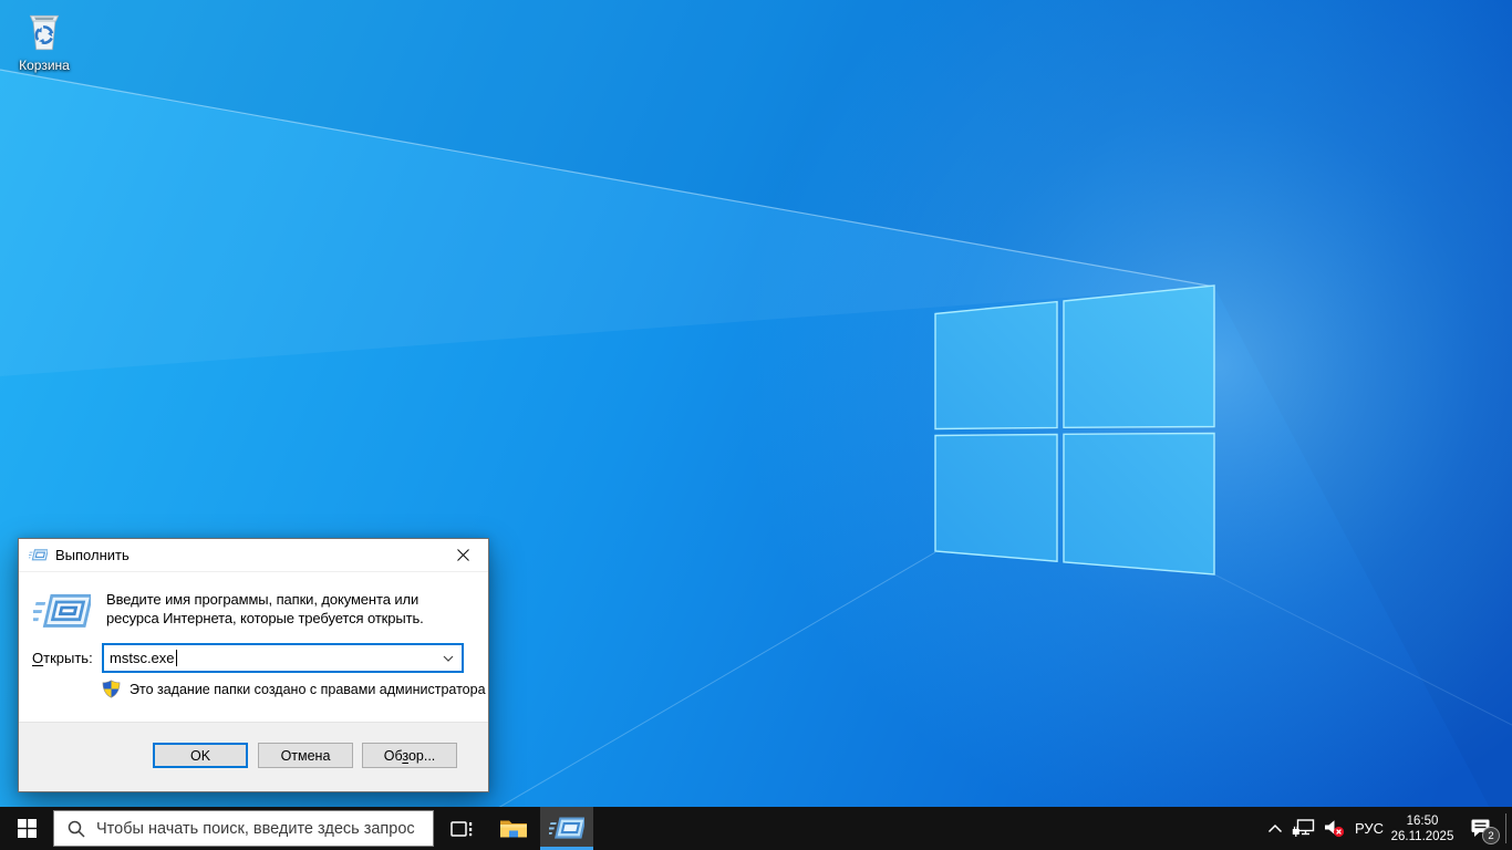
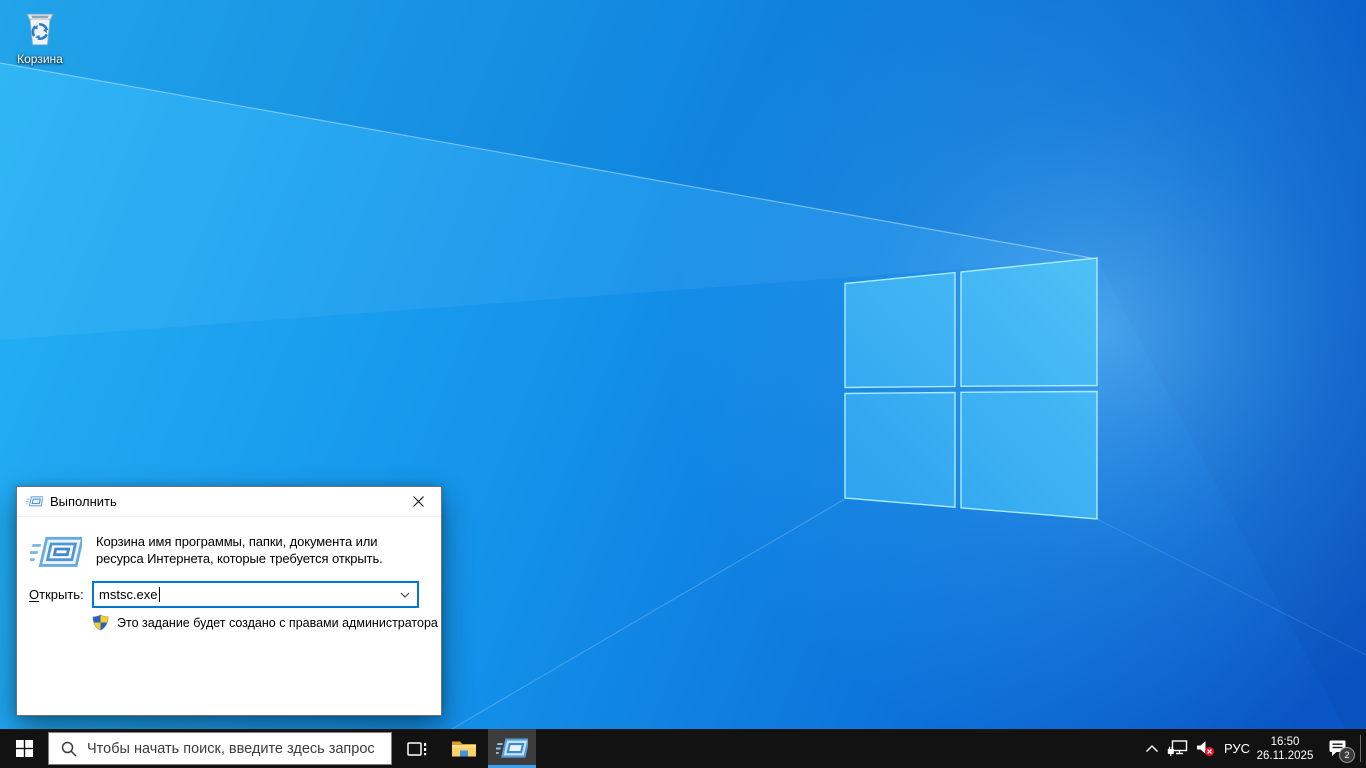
  Корзина
  Выполнить
- Введите имя программы, папки, документа или ресурса Интернета, которые требуется открыть.
+ Корзина имя программы, папки, документа или ресурса Интернета, которые требуется открыть.
  Открыть:
  mstsc.exe
- Это задание папки создано с правами администратора
+ Это задание будет создано с правами администратора
- OK
- Отмена
- Обзор...
  Чтобы начать поиск, введите здесь запрос
  РУС
  16:50
  26.11.2025
  2
